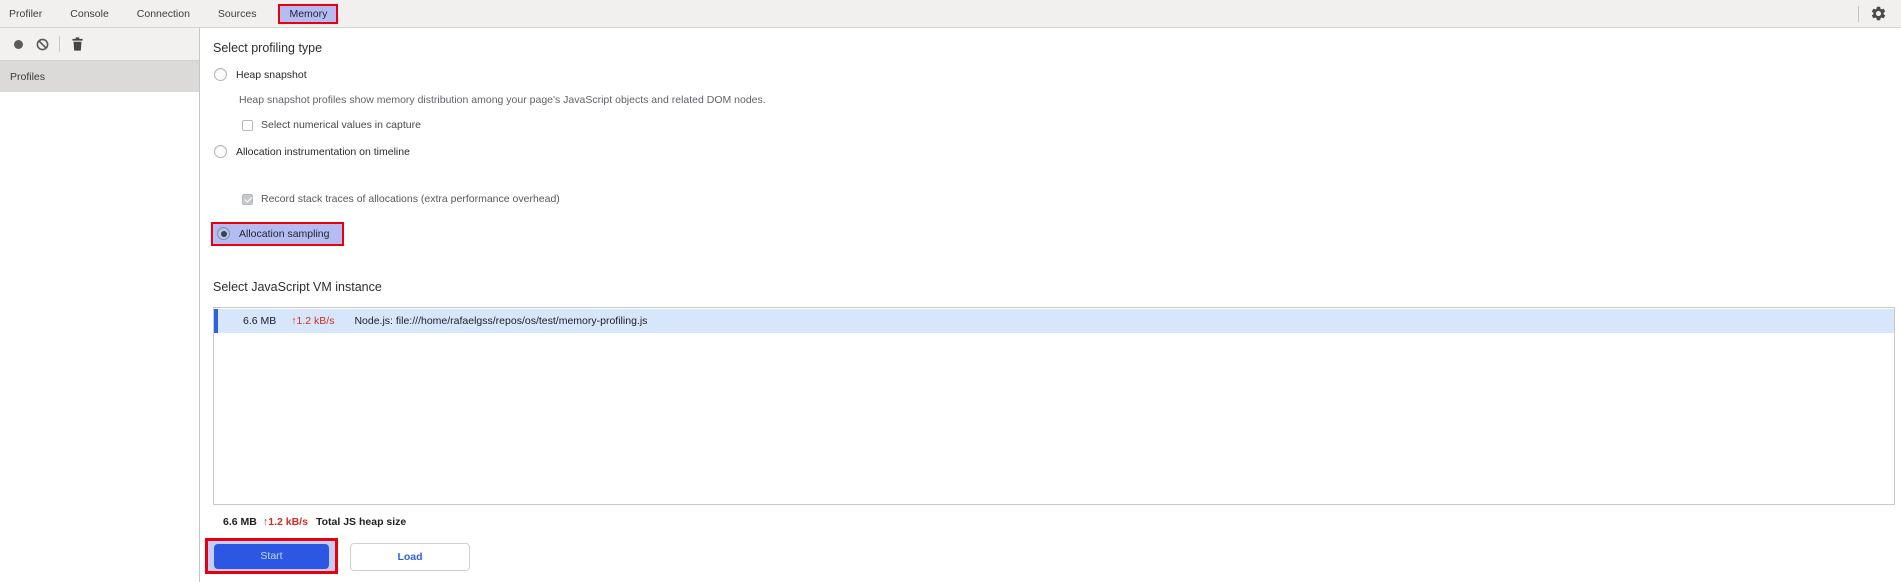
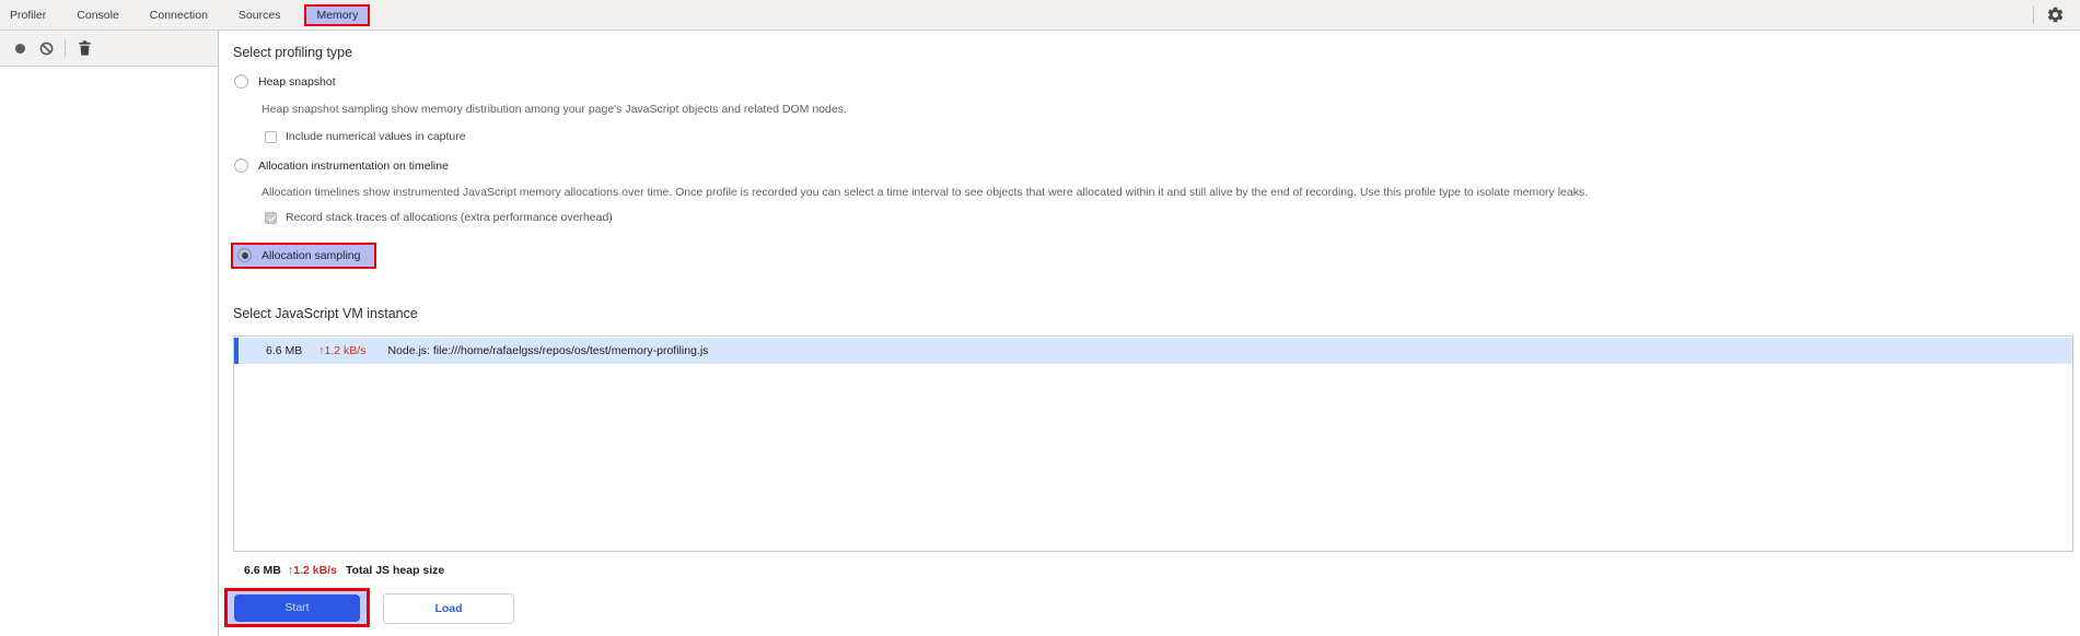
  Profiler
  Console
  Connection
  Sources
  Memory
- Profiles
  Select profiling type
  Heap snapshot
- Heap snapshot profiles show memory distribution among your page's JavaScript objects and related DOM nodes.
+ Heap snapshot sampling show memory distribution among your page's JavaScript objects and related DOM nodes.
- Select numerical values in capture
+ Include numerical values in capture
  Allocation instrumentation on timeline
+ Allocation timelines show instrumented JavaScript memory allocations over time. Once profile is recorded you can select a time interval to see objects that were allocated within it and still alive by the end of recording. Use this profile type to isolate memory leaks.
  Record stack traces of allocations (extra performance overhead)
  Allocation sampling
  Select JavaScript VM instance
  6.6 MB
  ↑1.2 kB/s
  Node.js: file:///home/rafaelgss/repos/os/test/memory-profiling.js
  6.6 MB
  ↑1.2 kB/s
  Total JS heap size
  Start
  Load
